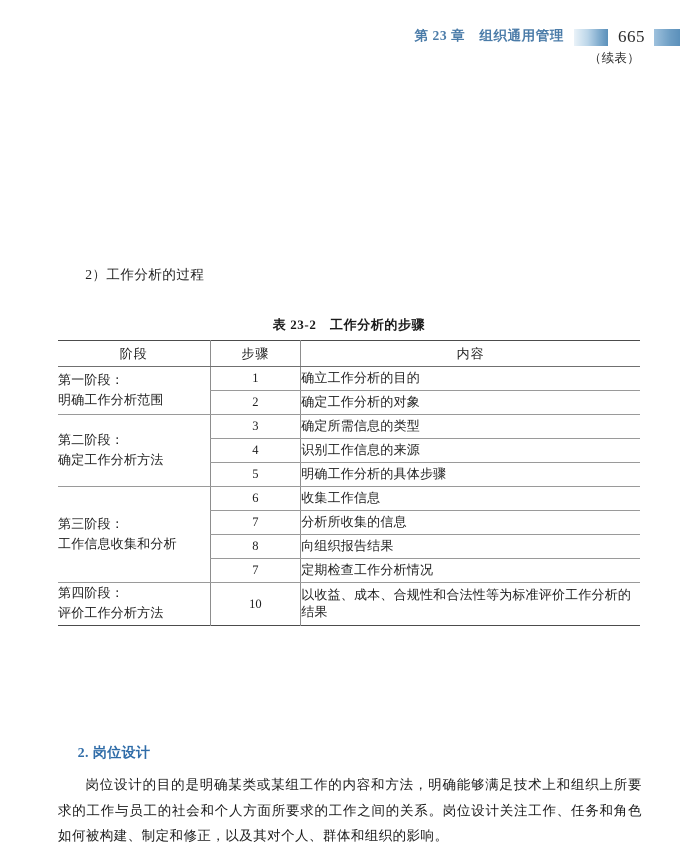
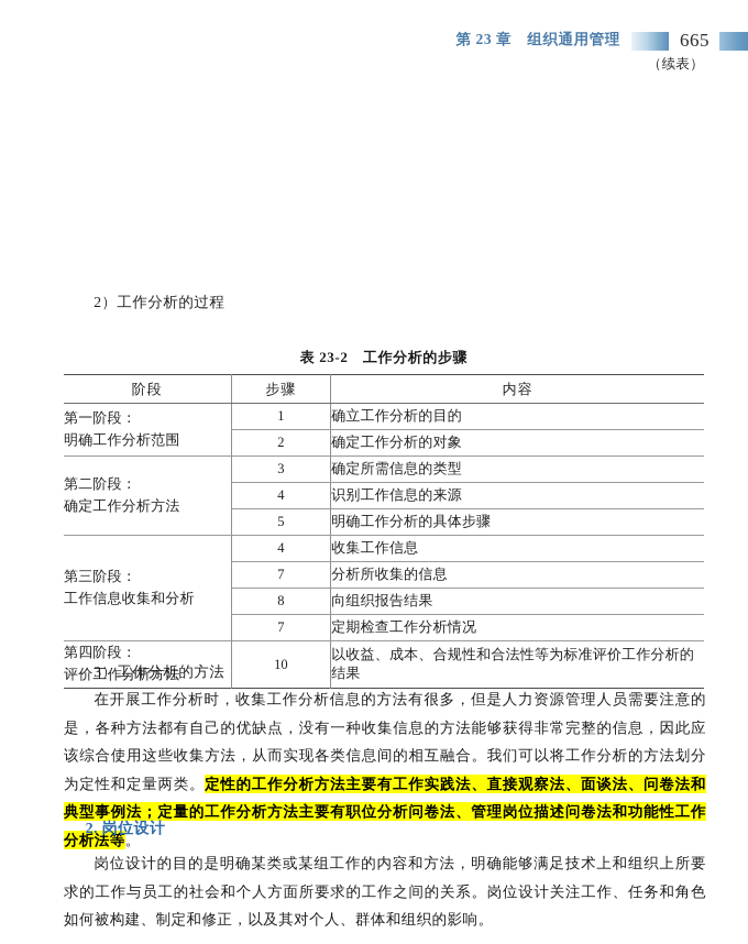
  第 23 章 组织通用管理
  665
  （续表）
  2）工作分析的过程
  表 23-2 工作分析的步骤
  阶段	步骤	内容
  第一阶段： 明确工作分析范围	1	确立工作分析的目的
  2	确定工作分析的对象
  第二阶段： 确定工作分析方法	3	确定所需信息的类型
  4	识别工作信息的来源
  5	明确工作分析的具体步骤
- 第三阶段： 工作信息收集和分析	6	收集工作信息
+ 第三阶段： 工作信息收集和分析	4	收集工作信息
  7	分析所收集的信息
  8	向组织报告结果
  7	定期检查工作分析情况
  第四阶段： 评价工作分析方法	10	以收益、成本、合规性和合法性等为标准评价工作分析的结果
+ 3）工作分析的方法
+ 在开展工作分析时，收集工作分析信息的方法有很多，但是人力资源管理人员需要注意的是，各种方法都有自己的优缺点，没有一种收集信息的方法能够获得非常完整的信息，因此应该综合使用这些收集方法，从而实现各类信息间的相互融合。我们可以将工作分析的方法划分为定性和定量两类。定性的工作分析方法主要有工作实践法、直接观察法、面谈法、问卷法和典型事例法；定量的工作分析方法主要有职位分析问卷法、管理岗位描述问卷法和功能性工作分析法等。
  2. 岗位设计
  岗位设计的目的是明确某类或某组工作的内容和方法，明确能够满足技术上和组织上所要求的工作与员工的社会和个人方面所要求的工作之间的关系。岗位设计关注工作、任务和角色如何被构建、制定和修正，以及其对个人、群体和组织的影响。
